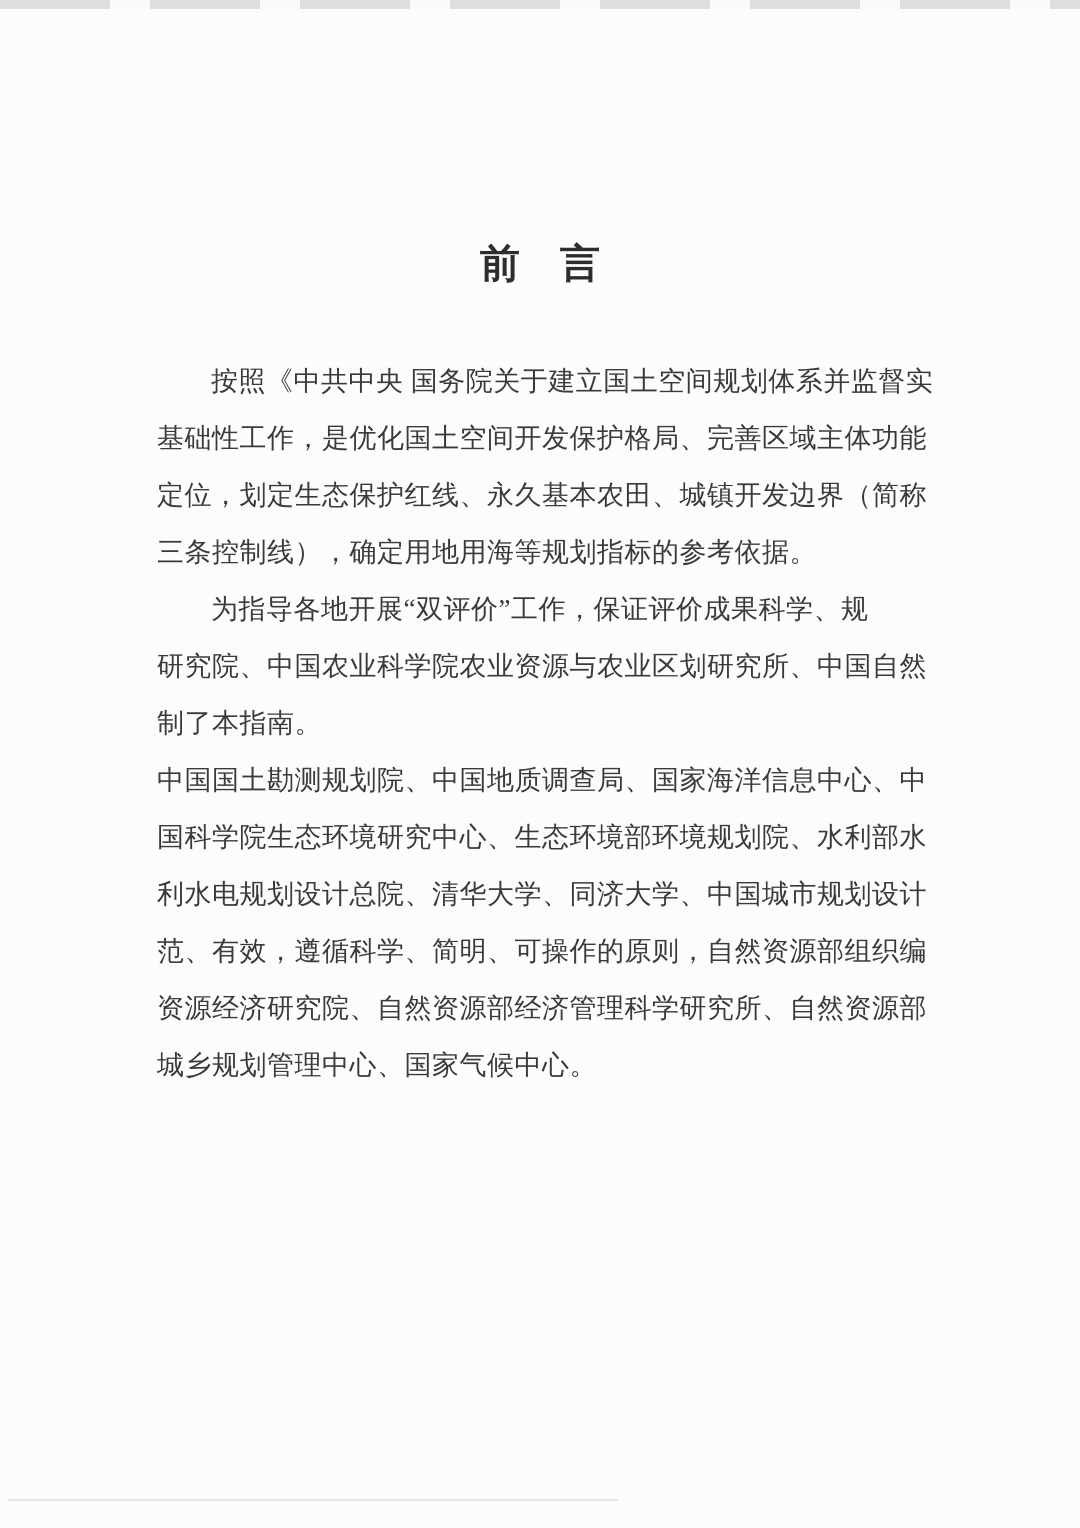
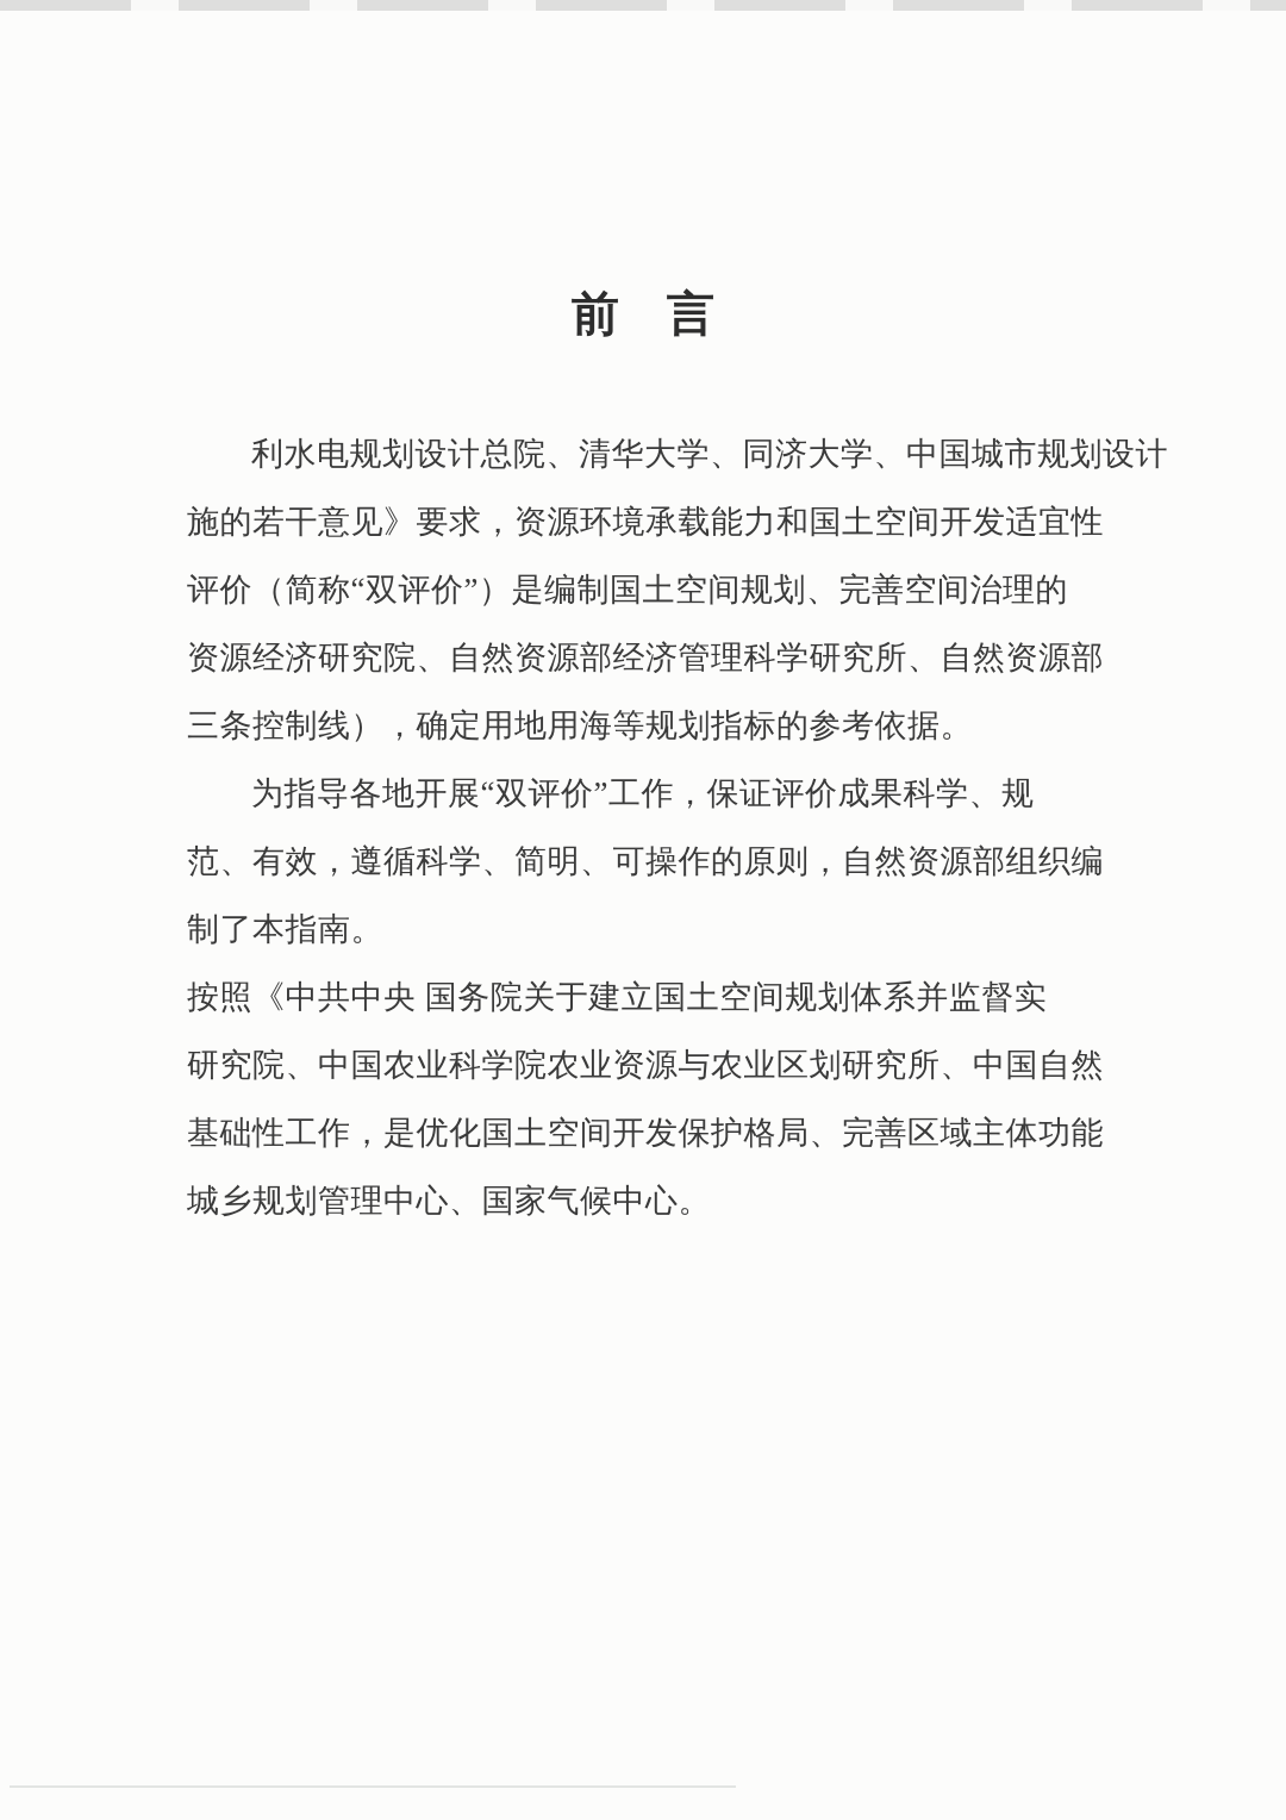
  前 言
- 按照《中共中央 国务院关于建立国土空间规划体系并监督实
+ 利水电规划设计总院、清华大学、同济大学、中国城市规划设计
+ 施的若干意见》要求，资源环境承载能力和国土空间开发适宜性
+ 评价（简称“双评价”）是编制国土空间规划、完善空间治理的
- 基础性工作，是优化国土空间开发保护格局、完善区域主体功能
+ 资源经济研究院、自然资源部经济管理科学研究所、自然资源部
- 定位，划定生态保护红线、永久基本农田、城镇开发边界（简称
  三条控制线），确定用地用海等规划指标的参考依据。
  为指导各地开展“双评价”工作，保证评价成果科学、规
- 研究院、中国农业科学院农业资源与农业区划研究所、中国自然
+ 范、有效，遵循科学、简明、可操作的原则，自然资源部组织编
  制了本指南。
- 中国国土勘测规划院、中国地质调查局、国家海洋信息中心、中
- 国科学院生态环境研究中心、生态环境部环境规划院、水利部水
- 利水电规划设计总院、清华大学、同济大学、中国城市规划设计
+ 按照《中共中央 国务院关于建立国土空间规划体系并监督实
- 范、有效，遵循科学、简明、可操作的原则，自然资源部组织编
+ 研究院、中国农业科学院农业资源与农业区划研究所、中国自然
- 资源经济研究院、自然资源部经济管理科学研究所、自然资源部
+ 基础性工作，是优化国土空间开发保护格局、完善区域主体功能
  城乡规划管理中心、国家气候中心。
